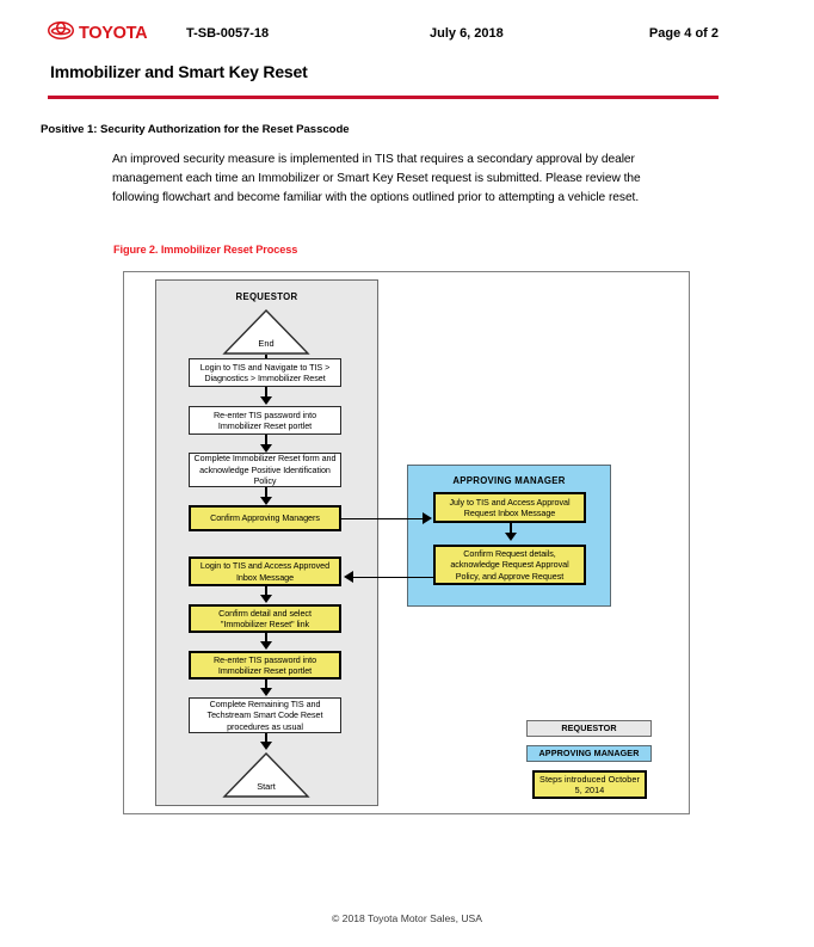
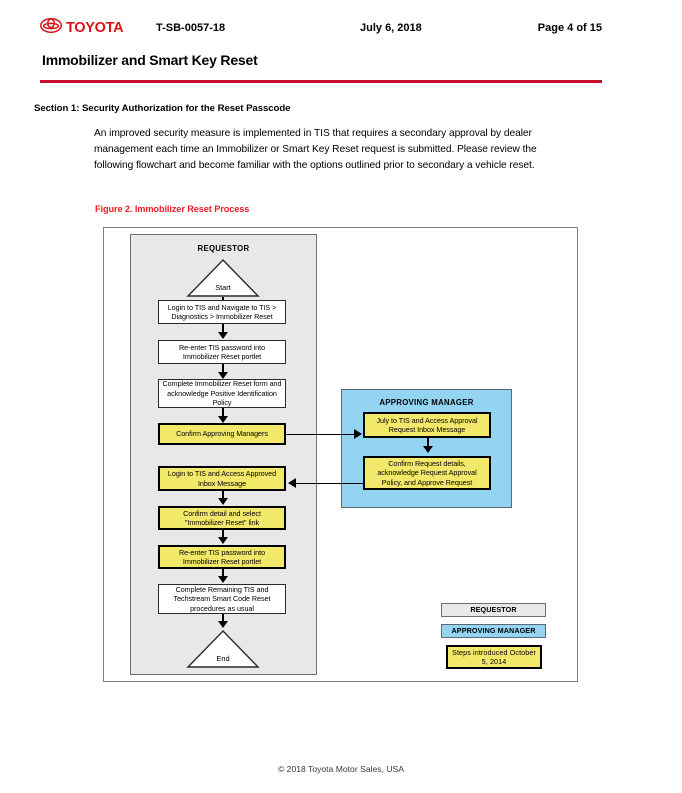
  TOYOTA
  T-SB-0057-18
  July 6, 2018
- Page 4 of 2
+ Page 4 of 15
  Immobilizer and Smart Key Reset
- Positive 1: Security Authorization for the Reset Passcode
+ Section 1: Security Authorization for the Reset Passcode
- An improved security measure is implemented in TIS that requires a secondary approval by dealer management each time an Immobilizer or Smart Key Reset request is submitted. Please review the following flowchart and become familiar with the options outlined prior to attempting a vehicle reset.
+ An improved security measure is implemented in TIS that requires a secondary approval by dealer management each time an Immobilizer or Smart Key Reset request is submitted. Please review the following flowchart and become familiar with the options outlined prior to secondary a vehicle reset.
  Figure 2. Immobilizer Reset Process
  REQUESTOR
- End
+ Start
  Login to TIS and Navigate to TIS > Diagnostics > Immobilizer Reset
  Re-enter TIS password into Immobilizer Reset portlet
  Complete Immobilizer Reset form and acknowledge Positive Identification Policy
  Confirm Approving Managers
  Login to TIS and Access Approved Inbox Message
  Confirm detail and select "Immobilizer Reset" link
  Re-enter TIS password into Immobilizer Reset portlet
  Complete Remaining TIS and Techstream Smart Code Reset procedures as usual
- Start
+ End
  APPROVING MANAGER
  July to TIS and Access Approval Request Inbox Message
  Confirm Request details, acknowledge Request Approval Policy, and Approve Request
  REQUESTOR
  APPROVING MANAGER
  Steps introduced October 5, 2014
  © 2018 Toyota Motor Sales, USA
